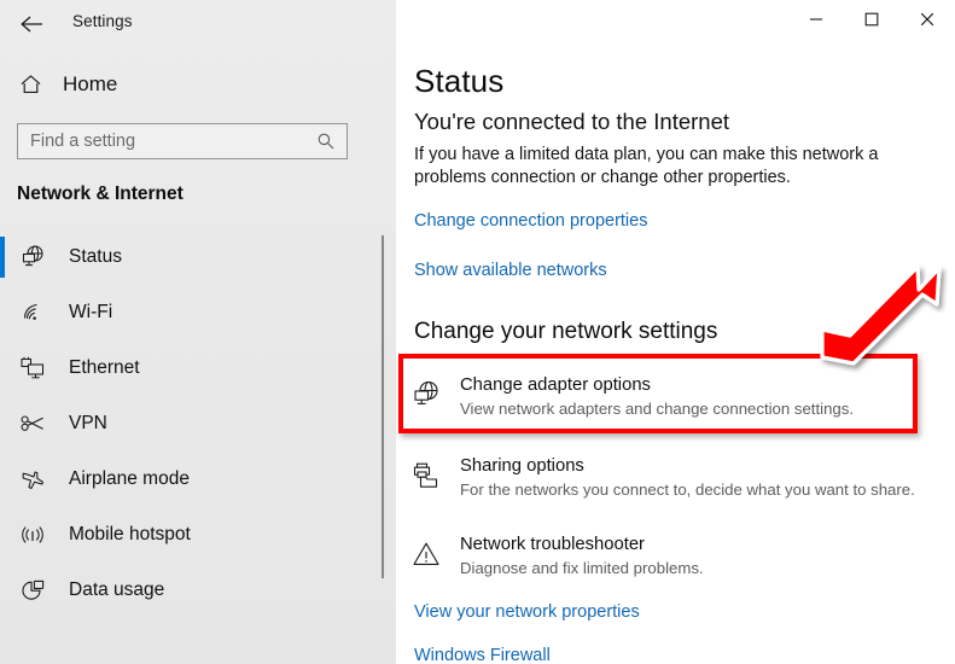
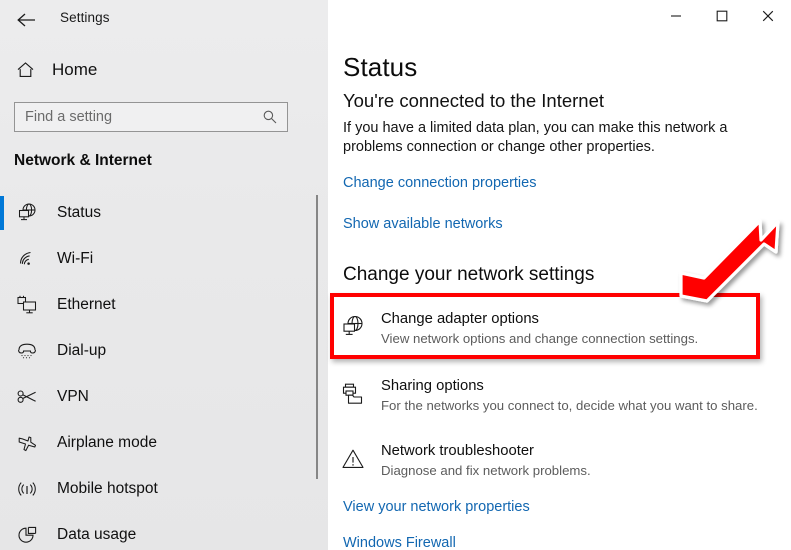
  Settings
  Home
  Find a setting
  Network & Internet
  Status
  Wi-Fi
  Ethernet
+ Dial-up
  VPN
  Airplane mode
  Mobile hotspot
  Data usage
  Status
  You're connected to the Internet
  If you have a limited data plan, you can make this network a problems connection or change other properties.
  Change connection properties
  Show available networks
  Change your network settings
  Change adapter options
- View network adapters and change connection settings.
+ View network options and change connection settings.
  Sharing options
  For the networks you connect to, decide what you want to share.
  Network troubleshooter
- Diagnose and fix limited problems.
+ Diagnose and fix network problems.
  View your network properties
  Windows Firewall
